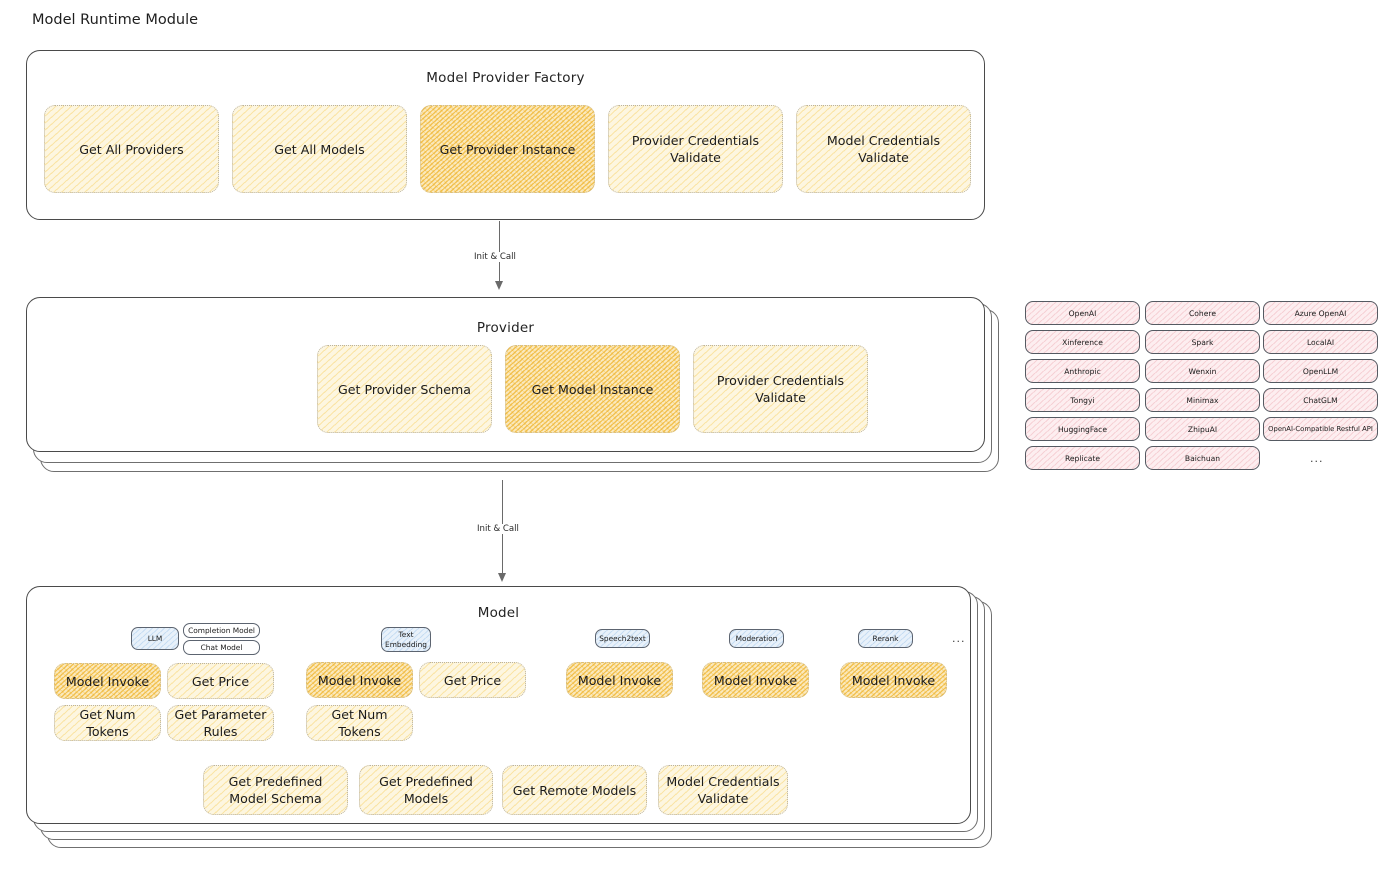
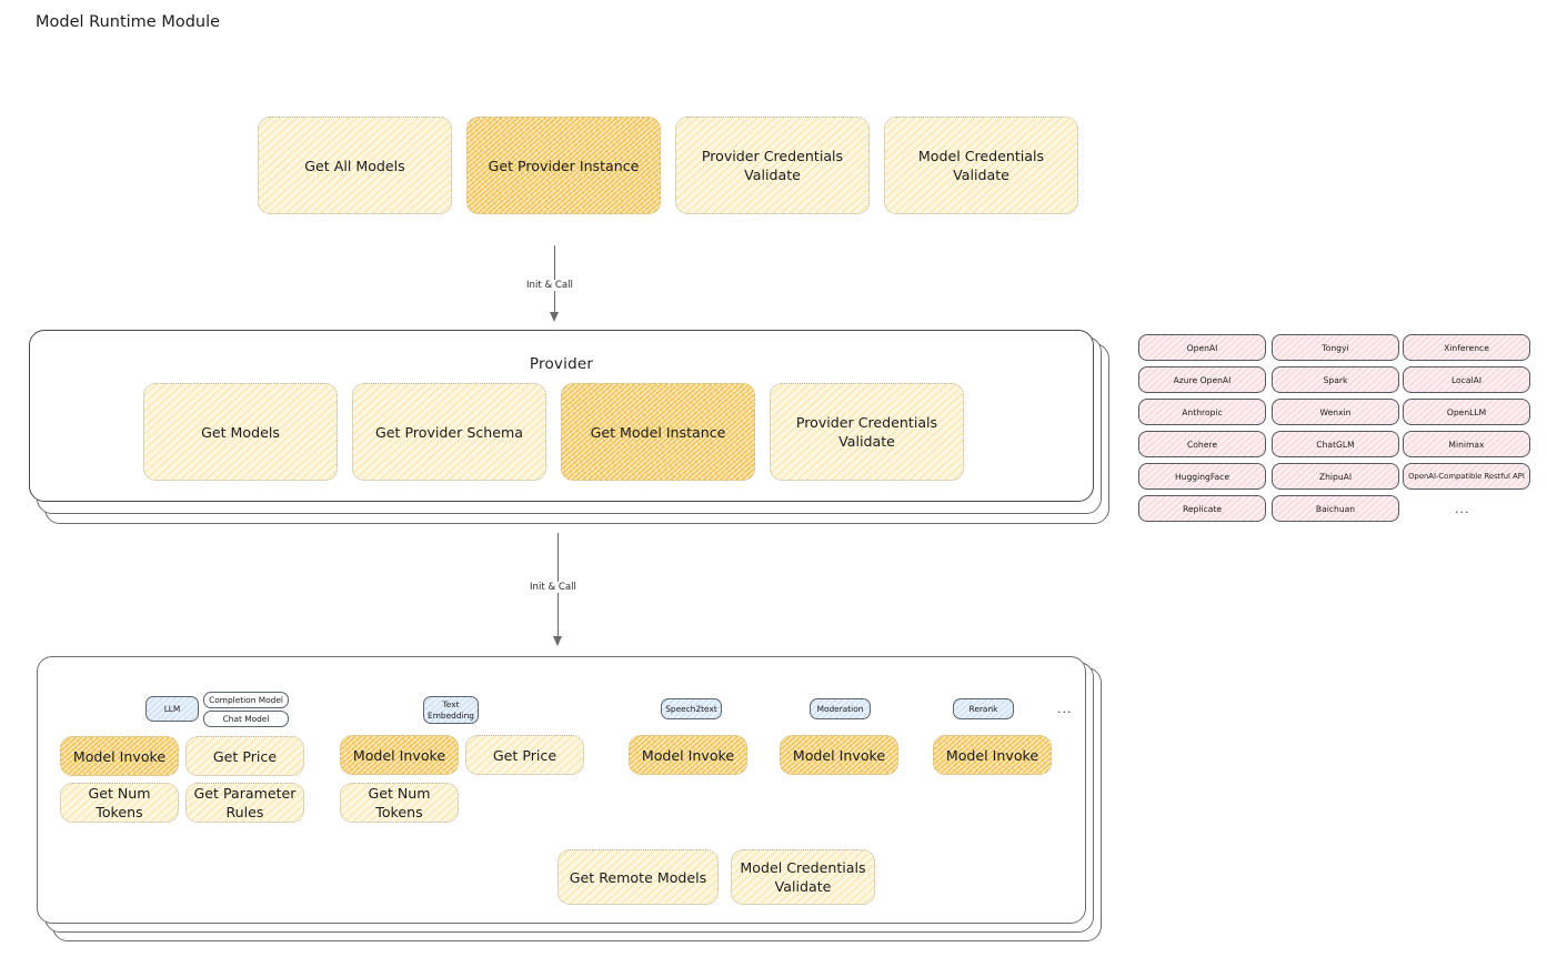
  Model Runtime Module
- Model Provider Factory
- Get All Providers
  Get All Models
  Get Provider Instance
  Provider Credentials Validate
  Model Credentials Validate
  Init & Call
  Provider
+ Get Models
  Get Provider Schema
  Get Model Instance
  Provider Credentials Validate
  OpenAI
- Xinference
+ Azure OpenAI
  Anthropic
- Tongyi
+ Cohere
  HuggingFace
  Replicate
- Cohere
+ Tongyi
  Spark
  Wenxin
- Minimax
+ ChatGLM
  ZhipuAI
  Baichuan
- Azure OpenAI
+ Xinference
  LocalAI
  OpenLLM
- ChatGLM
+ Minimax
  OpenAI-Compatible Restful API
  ...
  Init & Call
- Model
  LLM
  Completion Model
  Chat Model
  Model Invoke
  Get Price
  Get Num Tokens
  Get Parameter Rules
  Text Embedding
  Model Invoke
  Get Price
  Get Num Tokens
  Speech2text
  Model Invoke
  Moderation
  Model Invoke
  Rerank
  Model Invoke
  ...
- Get Predefined Model Schema
- Get Predefined Models
  Get Remote Models
  Model Credentials Validate
